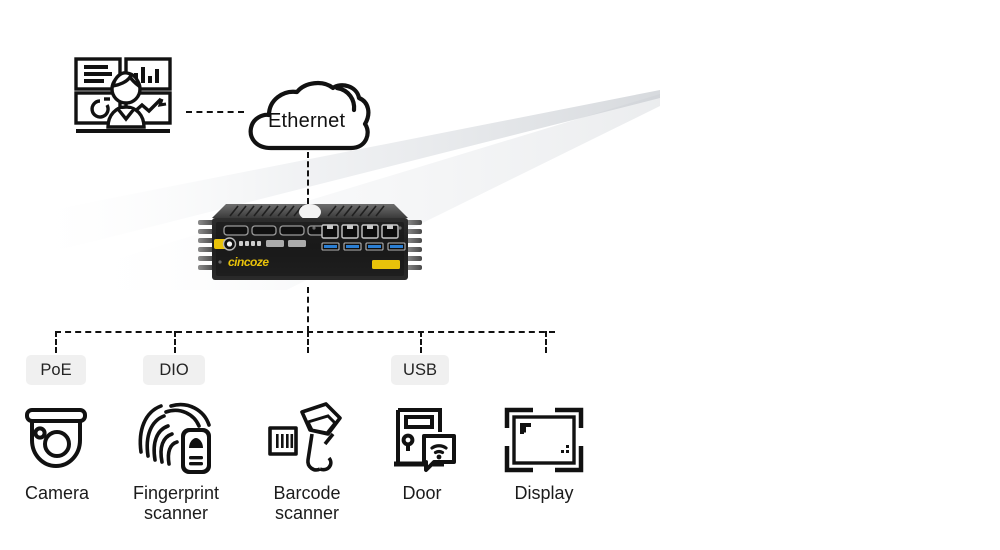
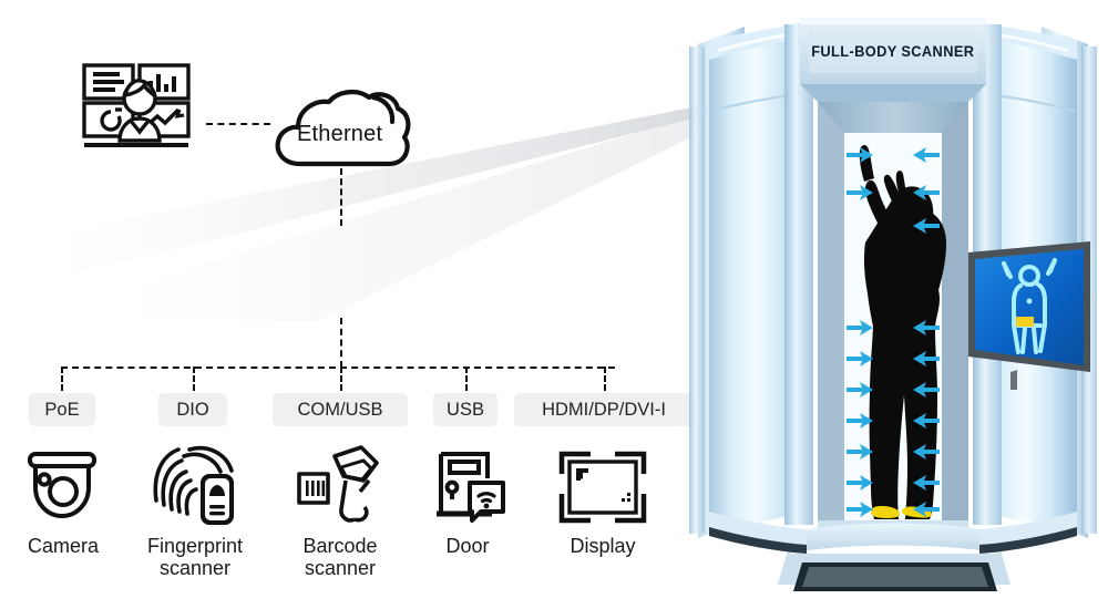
  Ethernet
- cincoze
  PoE
  DIO
+ COM/USB
  USB
+ HDMI/DP/DVI-I
  Camera
  Fingerprint
  scanner
  Barcode
  scanner
  Door
  Display
+ FULL-BODY SCANNER
